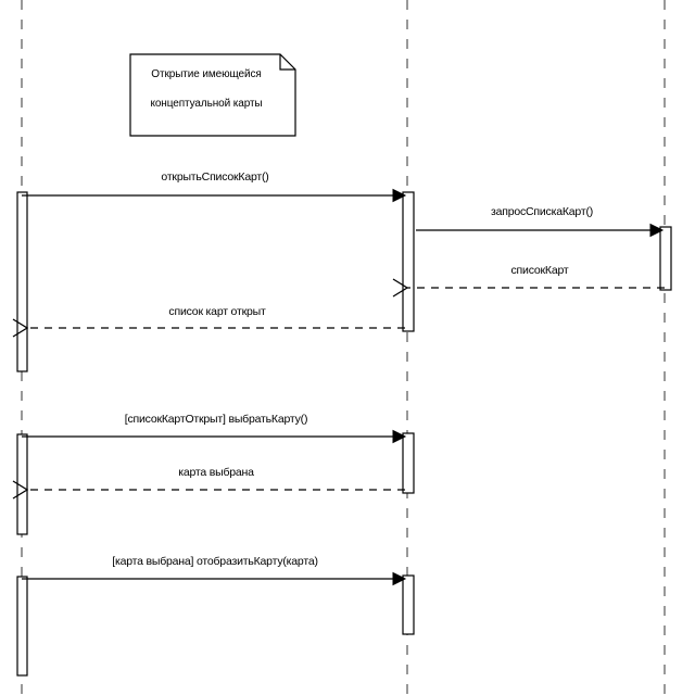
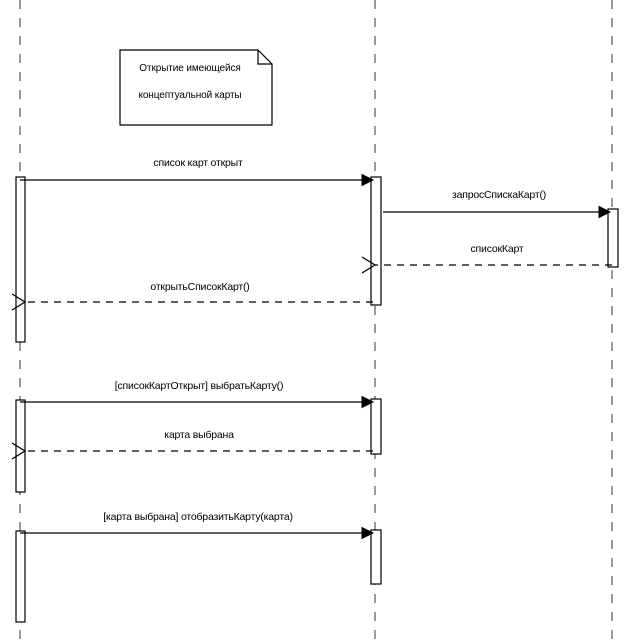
- открытьСписокКарт()
+ список карт открыт
  запросСпискаКарт()
  списокКарт
- список карт открыт
+ открытьСписокКарт()
  [списокКартОткрыт] выбратьКарту()
  карта выбрана
  [карта выбрана] отобразитьКарту(карта)
  Открытие имеющейся
  концептуальной карты
